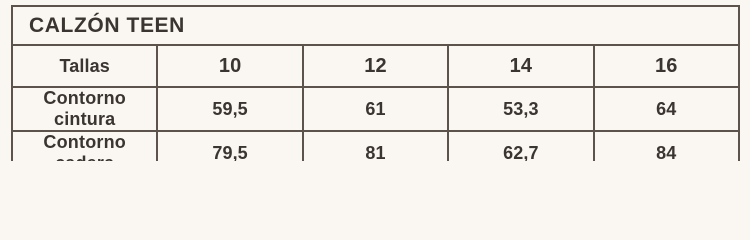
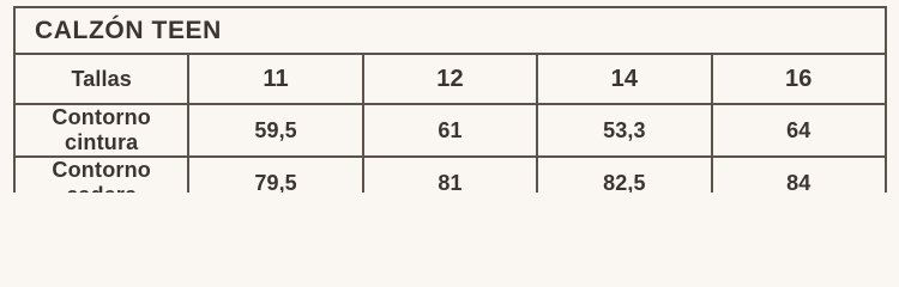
  CALZÓN TEEN
- Tallas	10	12	14	16
+ Tallas	11	12	14	16
  Contorno cintura	59,5	61	53,3	64
- Contorno	79,5	81	62,7	84
+ Contorno	79,5	81	82,5	84
